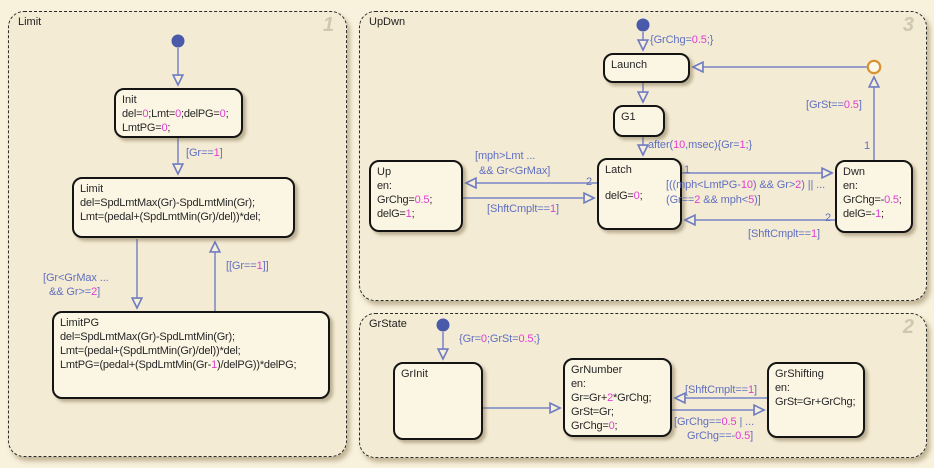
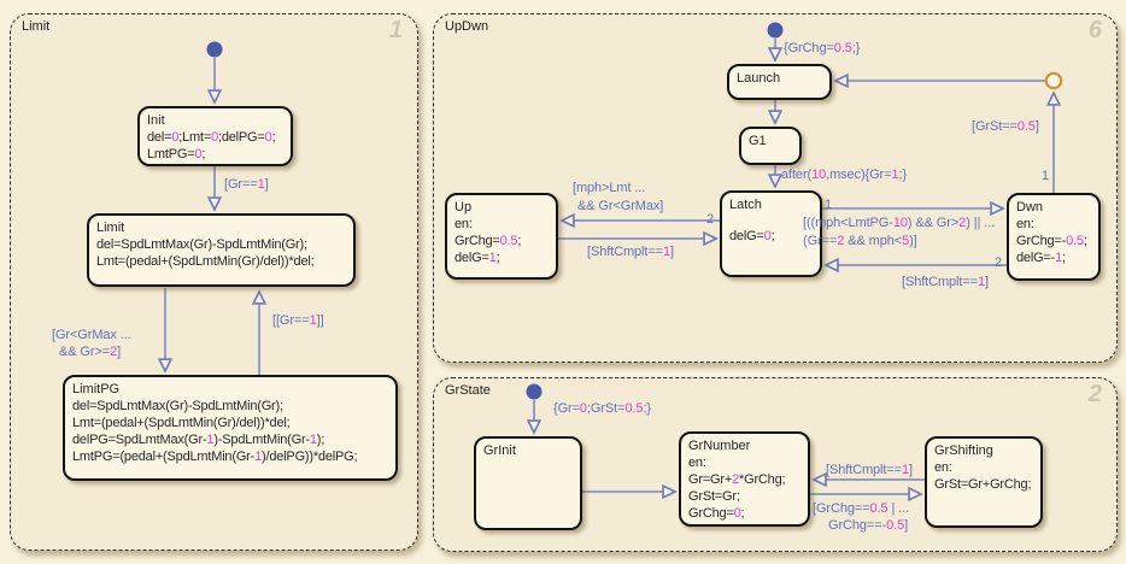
  Limit
  1
  UpDwn
- 3
+ 6
  GrState
  2
  Init
  del=0;Lmt=0;delPG=0;
  LmtPG=0;
  Limit
  del=SpdLmtMax(Gr)-SpdLmtMin(Gr);
  Lmt=(pedal+(SpdLmtMin(Gr)/del))*del;
  LimitPG
  del=SpdLmtMax(Gr)-SpdLmtMin(Gr);
  Lmt=(pedal+(SpdLmtMin(Gr)/del))*del;
+ delPG=SpdLmtMax(Gr-1)-SpdLmtMin(Gr-1);
  LmtPG=(pedal+(SpdLmtMin(Gr-1)/delPG))*delPG;
  Launch
  G1
  Up
  en:
  GrChg=0.5;
  delG=1;
  Latch
  delG=0;
  Dwn
  en:
  GrChg=-0.5;
  delG=-1;
  GrInit
  GrNumber
  en:
  Gr=Gr+2*GrChg;
  GrSt=Gr;
  GrChg=0;
  GrShifting
  en:
  GrSt=Gr+GrChg;
  [Gr==1]
  [Gr<GrMax ...
  && Gr>=2]
  [[Gr==1]]
  {GrChg=0.5;}
  after(10,msec){Gr=1;}
  [mph>Lmt ...
  && Gr<GrMax]
  [ShftCmplt==1]
  [((mph<LmtPG-10) && Gr>2) || ...
  (Gr==2 && mph<5)]
  [ShftCmplt==1]
  [GrSt==0.5]
  1
  2
  2
  1
  {Gr=0;GrSt=0.5;}
  [ShftCmplt==1]
  [GrChg==0.5 | ...
  GrChg==-0.5]
